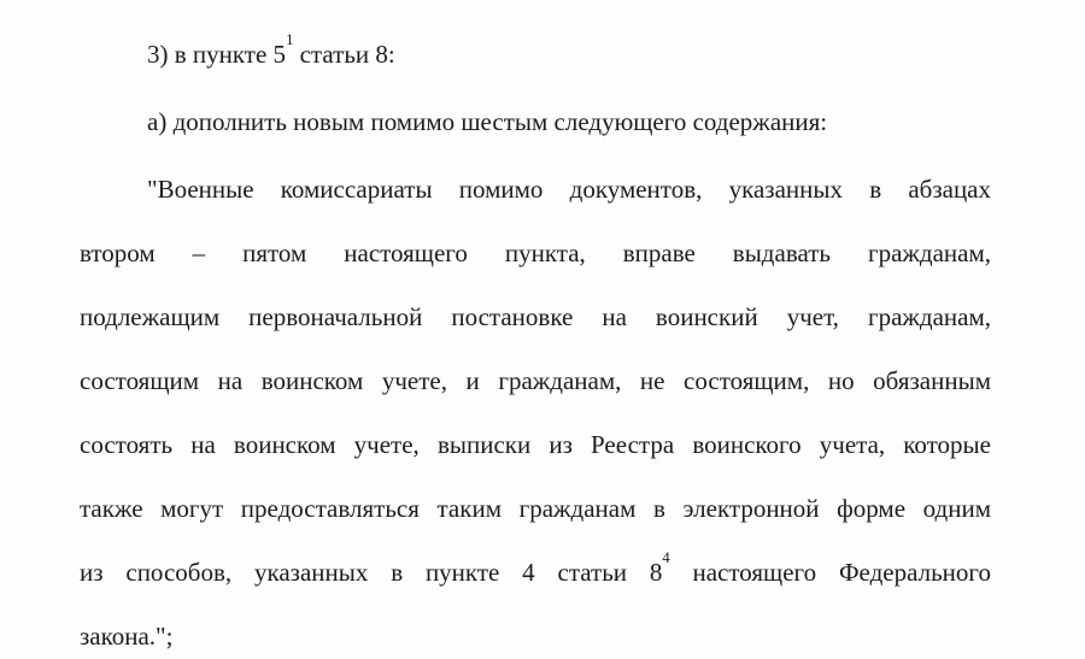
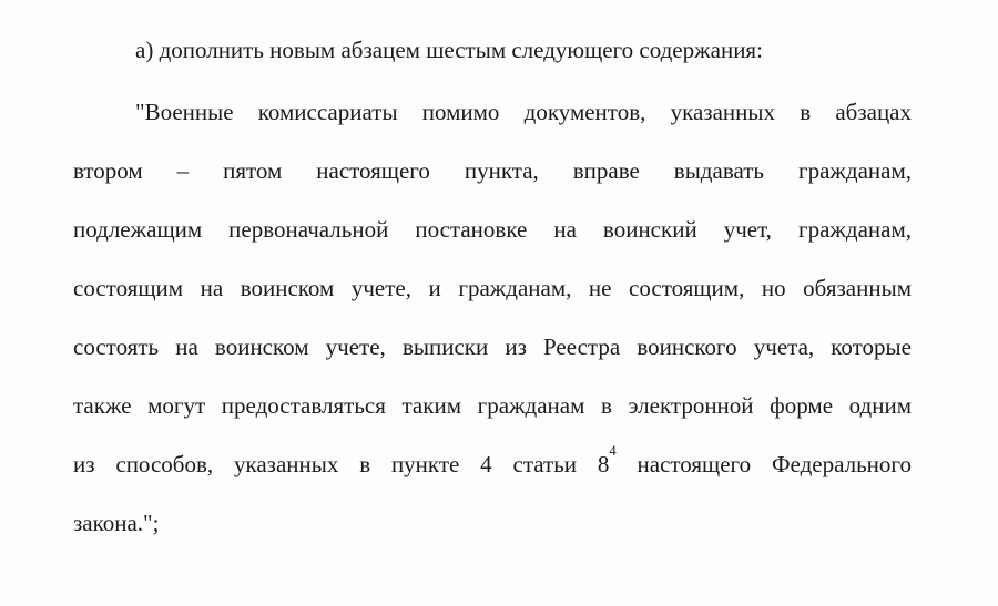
- 3) в пункте 51 статьи 8:
- а) дополнить новым помимо шестым следующего содержания:
+ а) дополнить новым абзацем шестым следующего содержания:
  "Военные комиссариаты помимо документов, указанных в абзацах
  втором – пятом настоящего пункта, вправе выдавать гражданам,
  подлежащим первоначальной постановке на воинский учет, гражданам,
  состоящим на воинском учете, и гражданам, не состоящим, но обязанным
  состоять на воинском учете, выписки из Реестра воинского учета, которые
  также могут предоставляться таким гражданам в электронной форме одним
  из способов, указанных в пункте 4 статьи 84 настоящего Федерального
  закона.";
